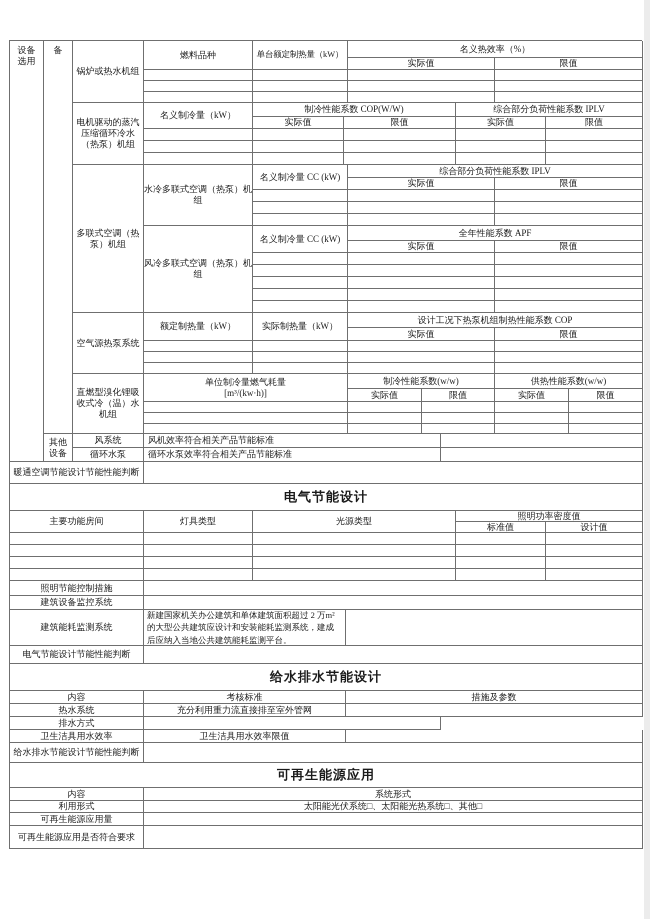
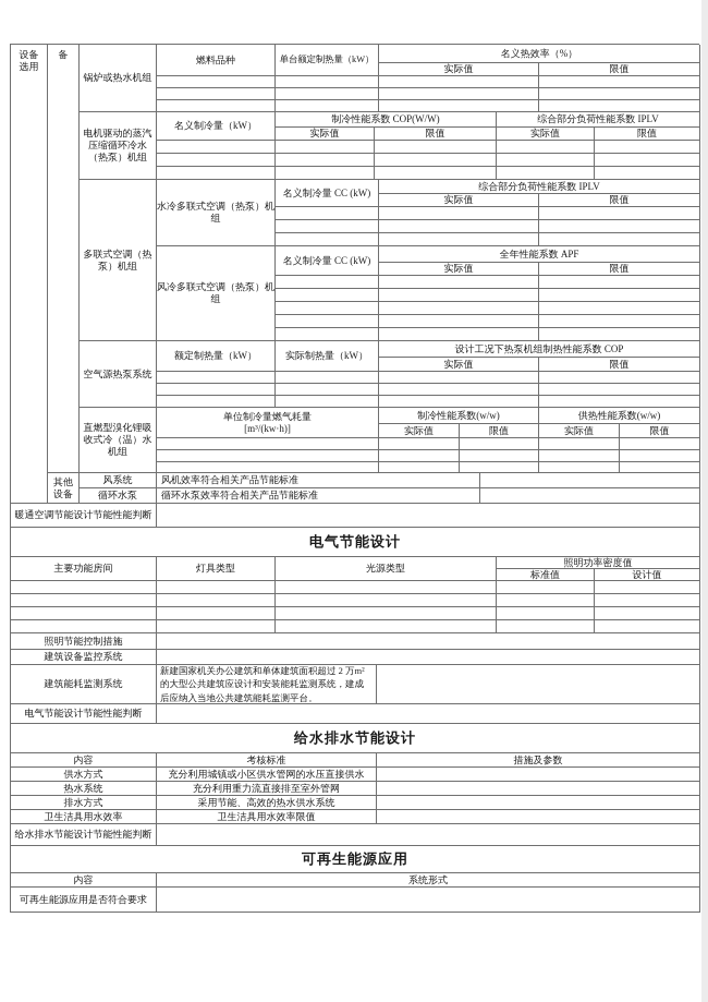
  设备
  选用
  备
  其他
  设备
  锅炉或热水机组
  燃料品种
  单台额定制热量（kW）
  名义热效率（%）
  实际值
  限值
  电机驱动的蒸汽
  压缩循环冷水
  （热泵）机组
  名义制冷量（kW）
  制冷性能系数 COP(W/W)
  实际值
  限值
  综合部分负荷性能系数 IPLV
  实际值
  限值
  多联式空调（热
  泵）机组
  水冷多联式空调（热泵）机
  组
  名义制冷量 CC (kW)
  综合部分负荷性能系数 IPLV
  实际值
  限值
  风冷多联式空调（热泵）机
  组
  名义制冷量 CC (kW)
  全年性能系数 APF
  实际值
  限值
  空气源热泵系统
  额定制热量（kW）
  实际制热量（kW）
  设计工况下热泵机组制热性能系数 COP
  实际值
  限值
  直燃型溴化锂吸
  收式冷（温）水
  机组
  单位制冷量燃气耗量
  [m³/(kw·h)]
  制冷性能系数(w/w)
  实际值
  限值
  供热性能系数(w/w)
  实际值
  限值
  风系统
  风机效率符合相关产品节能标准
  循环水泵
  循环水泵效率符合相关产品节能标准
  暖通空调节能设计节能性能判断
  电气节能设计
  主要功能房间
  灯具类型
  光源类型
  照明功率密度值
  标准值
  设计值
  照明节能控制措施
  建筑设备监控系统
  建筑能耗监测系统
  新建国家机关办公建筑和单体建筑面积超过 2 万m²的大型公共建筑应设计和安装能耗监测系统，建成后应纳入当地公共建筑能耗监测平台。
  电气节能设计节能性能判断
  给水排水节能设计
  内容
  考核标准
  措施及参数
+ 供水方式
+ 充分利用城镇或小区供水管网的水压直接供水
  热水系统
  充分利用重力流直接排至室外管网
  排水方式
+ 采用节能、高效的热水供水系统
  卫生洁具用水效率
  卫生洁具用水效率限值
  给水排水节能设计节能性能判断
  可再生能源应用
  内容
  系统形式
- 利用形式
- 太阳能光伏系统□、太阳能光热系统□、其他□
- 可再生能源应用量
  可再生能源应用是否符合要求
